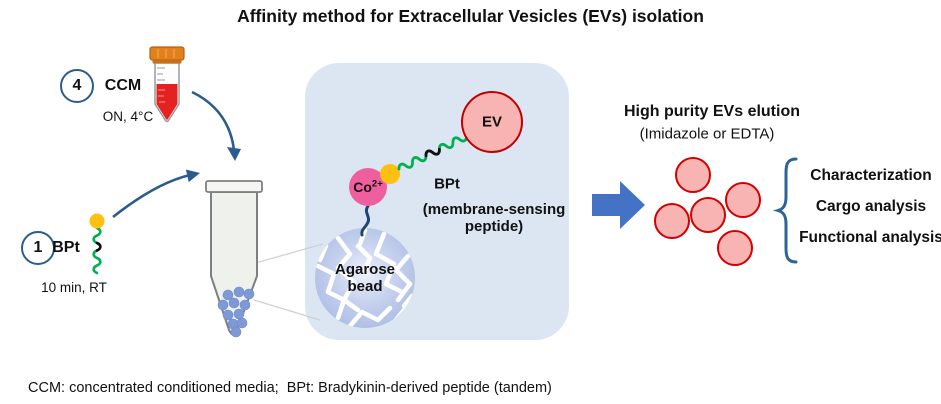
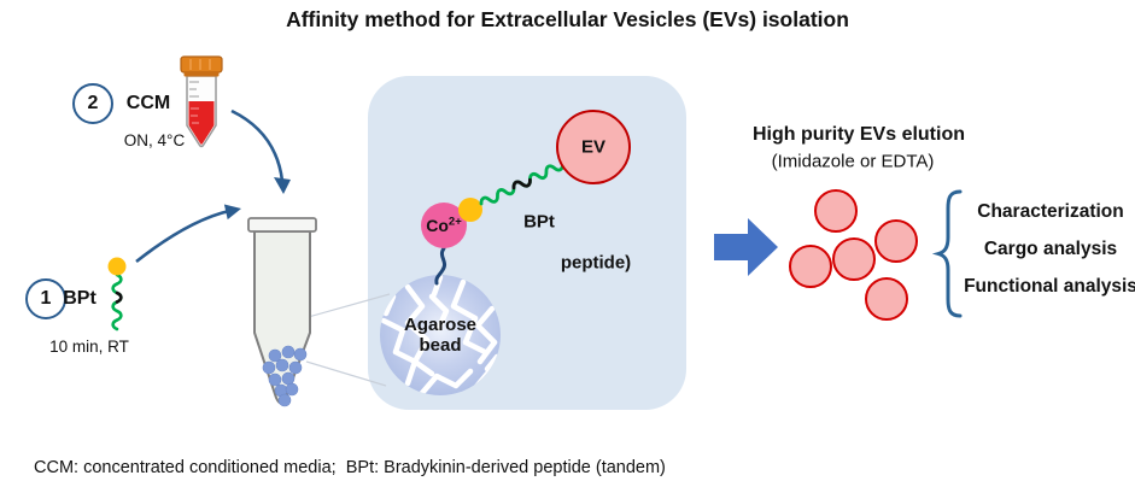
  Affinity method for Extracellular Vesicles (EVs) isolation
- 4
+ 2
  CCM
  ON, 4°C
  1
  BPt
  10 min, RT
  Agarose
  bead
  Co2+
  BPt
- (membrane-sensing
  peptide)
  EV
  High purity EVs elution
  (Imidazole or EDTA)
  Characterization
  Cargo analysis
  Functional analysis
  CCM: concentrated conditioned media; BPt: Bradykinin-derived peptide (tandem)
